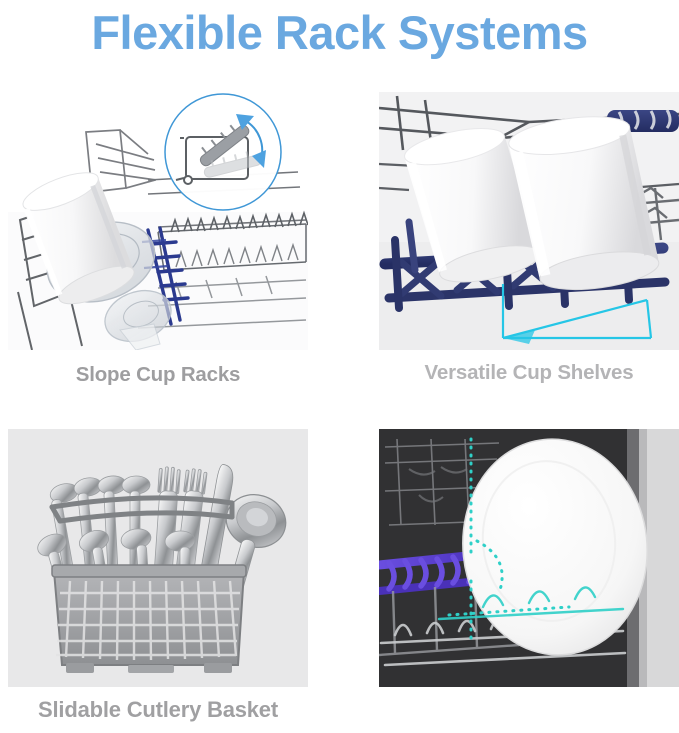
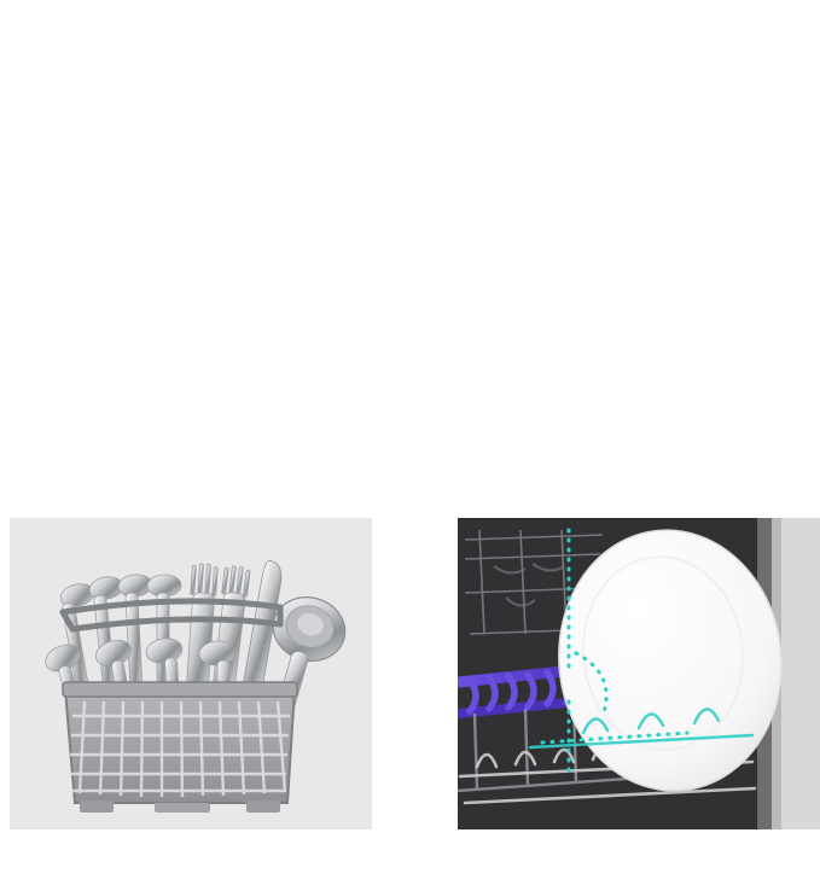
- Flexible Rack Systems
- Slope Cup Racks
- Versatile Cup Shelves
- Slidable Cutlery Basket
